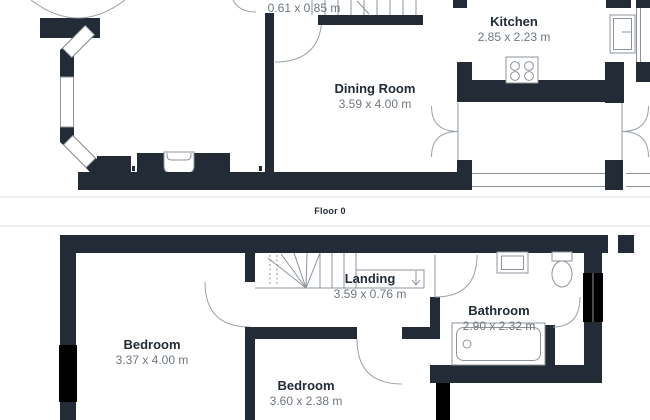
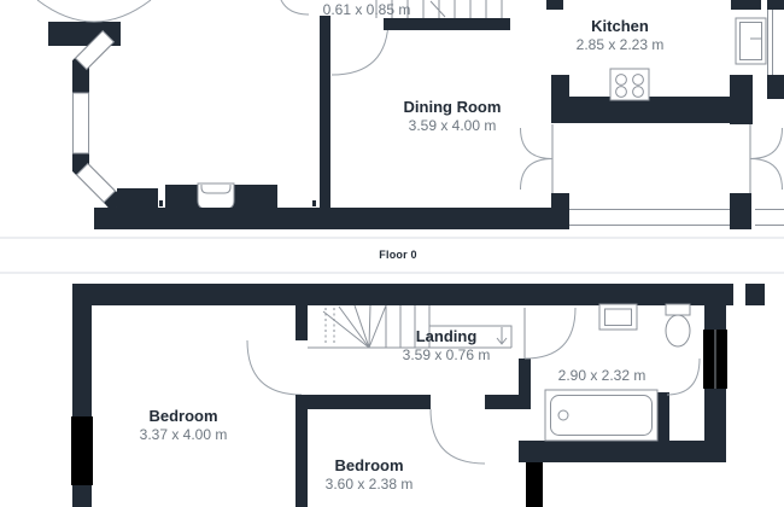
  0.61 x 0.85 m
  Dining Room
  3.59 x 4.00 m
  Kitchen
  2.85 x 2.23 m
  Floor 0
  Bedroom
  3.37 x 4.00 m
  Landing
  3.59 x 0.76 m
- Bathroom
  2.90 x 2.32 m
  Bedroom
  3.60 x 2.38 m
